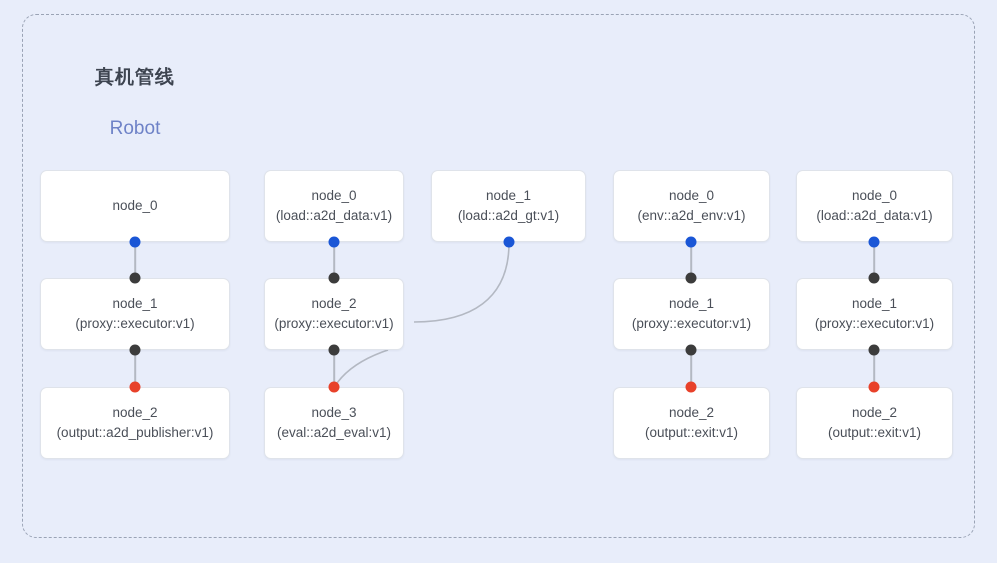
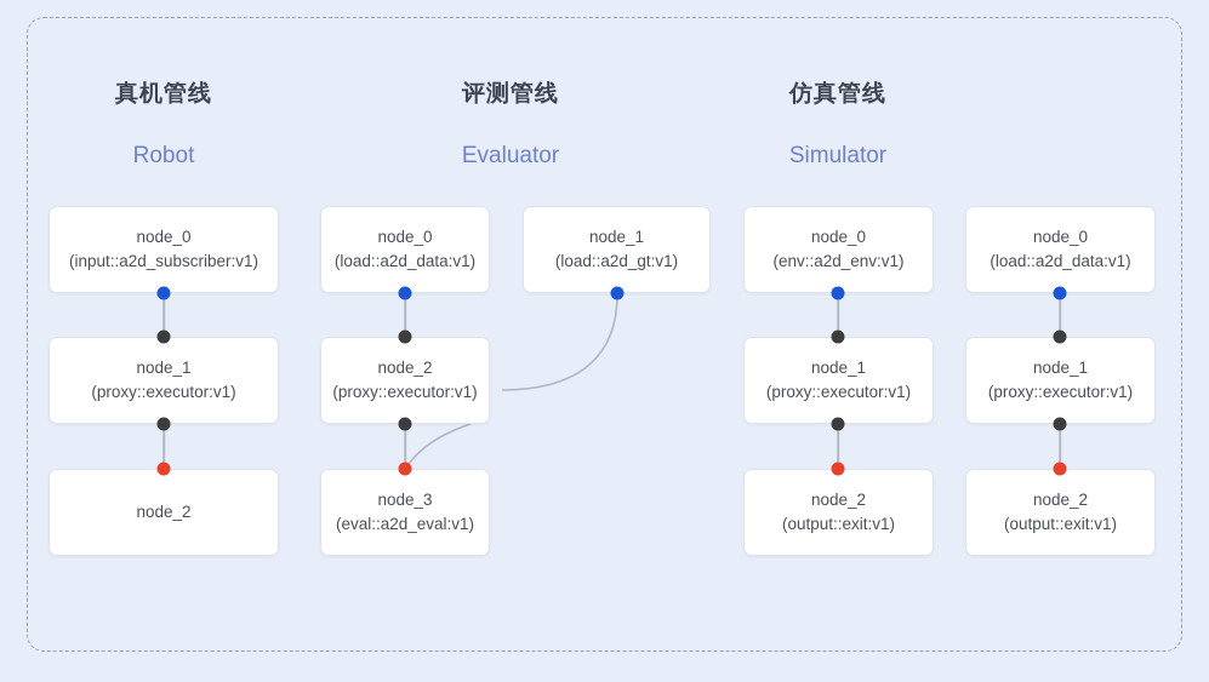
  真机管线
  Robot
+ 评测管线
+ Evaluator
+ 仿真管线
+ Simulator
  node_0
+ (input::a2d_subscriber:v1)
  node_1
  (proxy::executor:v1)
  node_2
- (output::a2d_publisher:v1)
  node_0
  (load::a2d_data:v1)
  node_1
  (load::a2d_gt:v1)
  node_2
  (proxy::executor:v1)
  node_3
  (eval::a2d_eval:v1)
  node_0
  (env::a2d_env:v1)
  node_1
  (proxy::executor:v1)
  node_2
  (output::exit:v1)
  node_0
  (load::a2d_data:v1)
  node_1
  (proxy::executor:v1)
  node_2
  (output::exit:v1)
